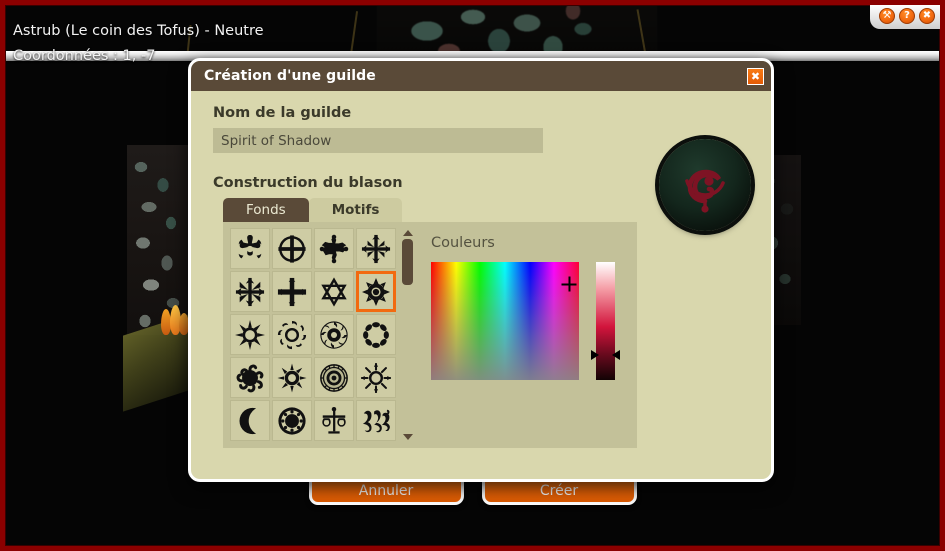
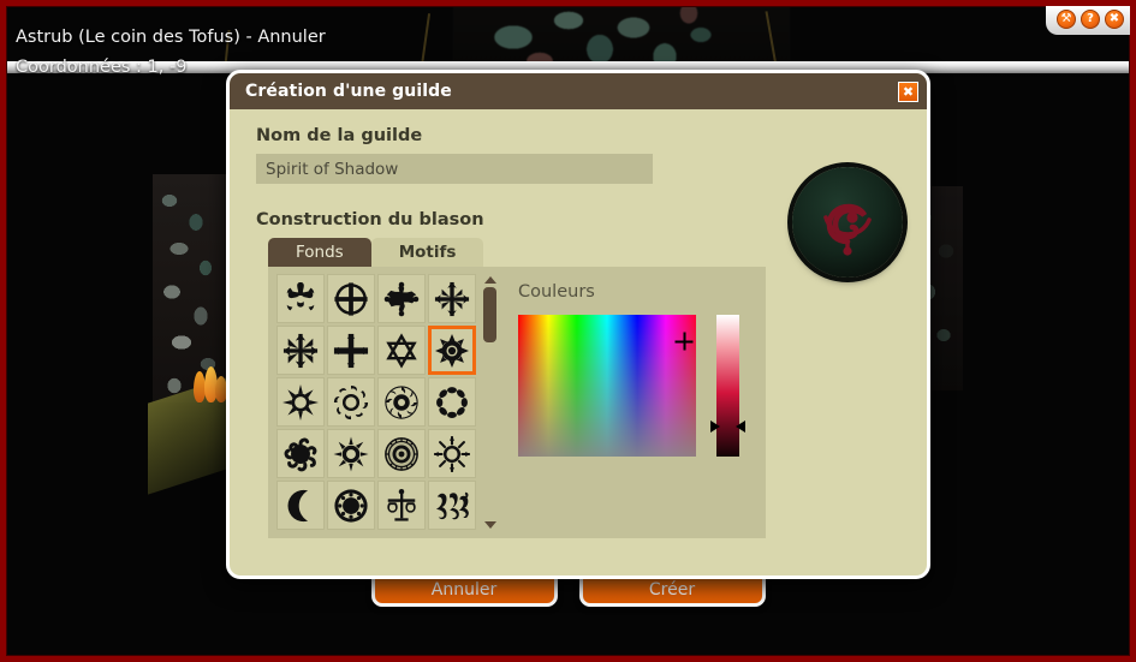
- Astrub (Le coin des Tofus) - Neutre
+ Astrub (Le coin des Tofus) - Annuler
- Coordonnées : 1, -7
+ Coordonnées : 1, -9
  ⚒
  ?
  ✖
  Création d'une guilde
  ✖
  Nom de la guilde
  Spirit of Shadow
  Construction du blason
  Fonds
  Motifs
  Couleurs
  Annuler
  Créer
